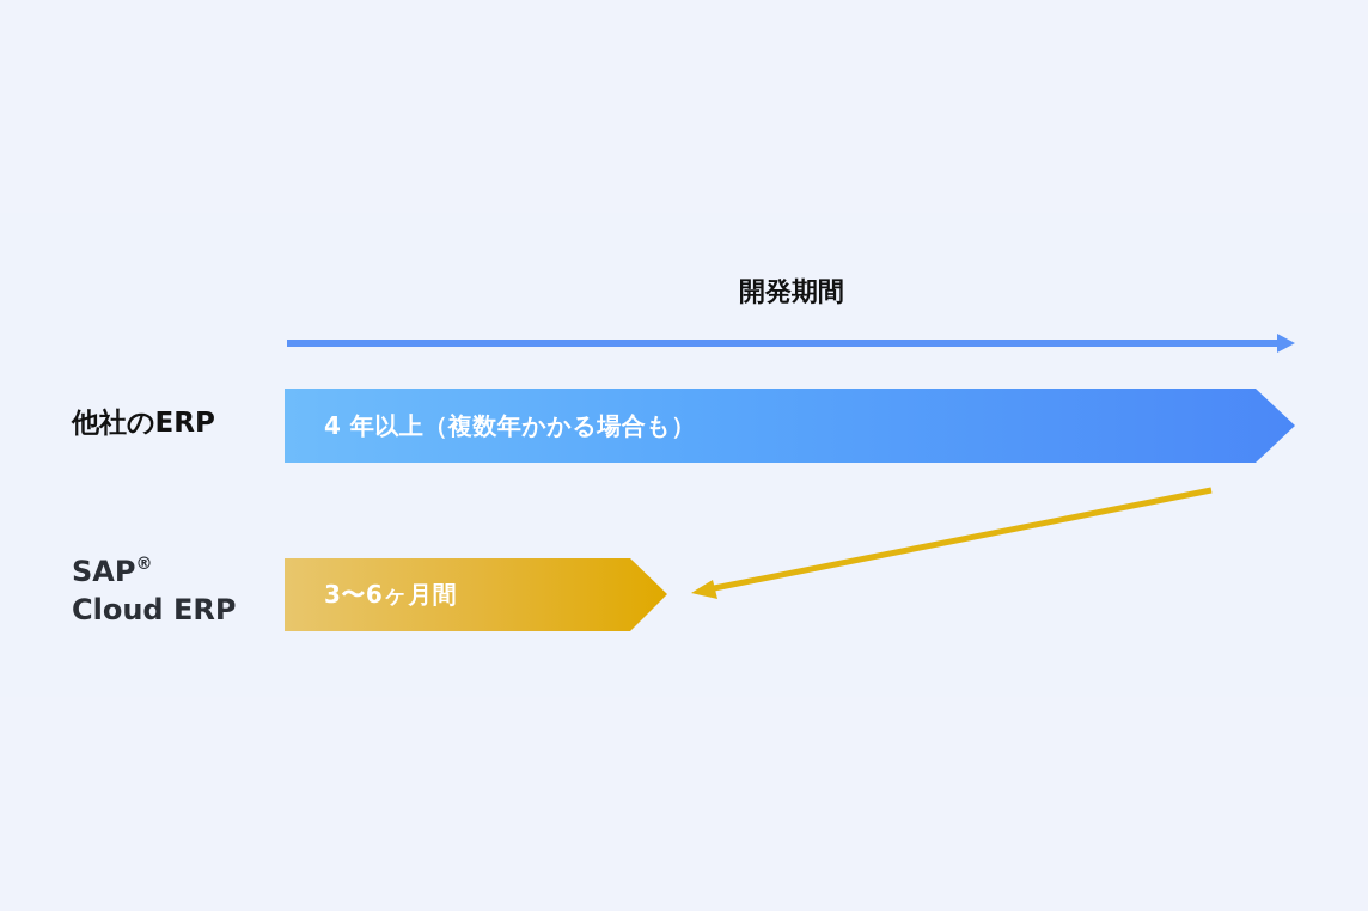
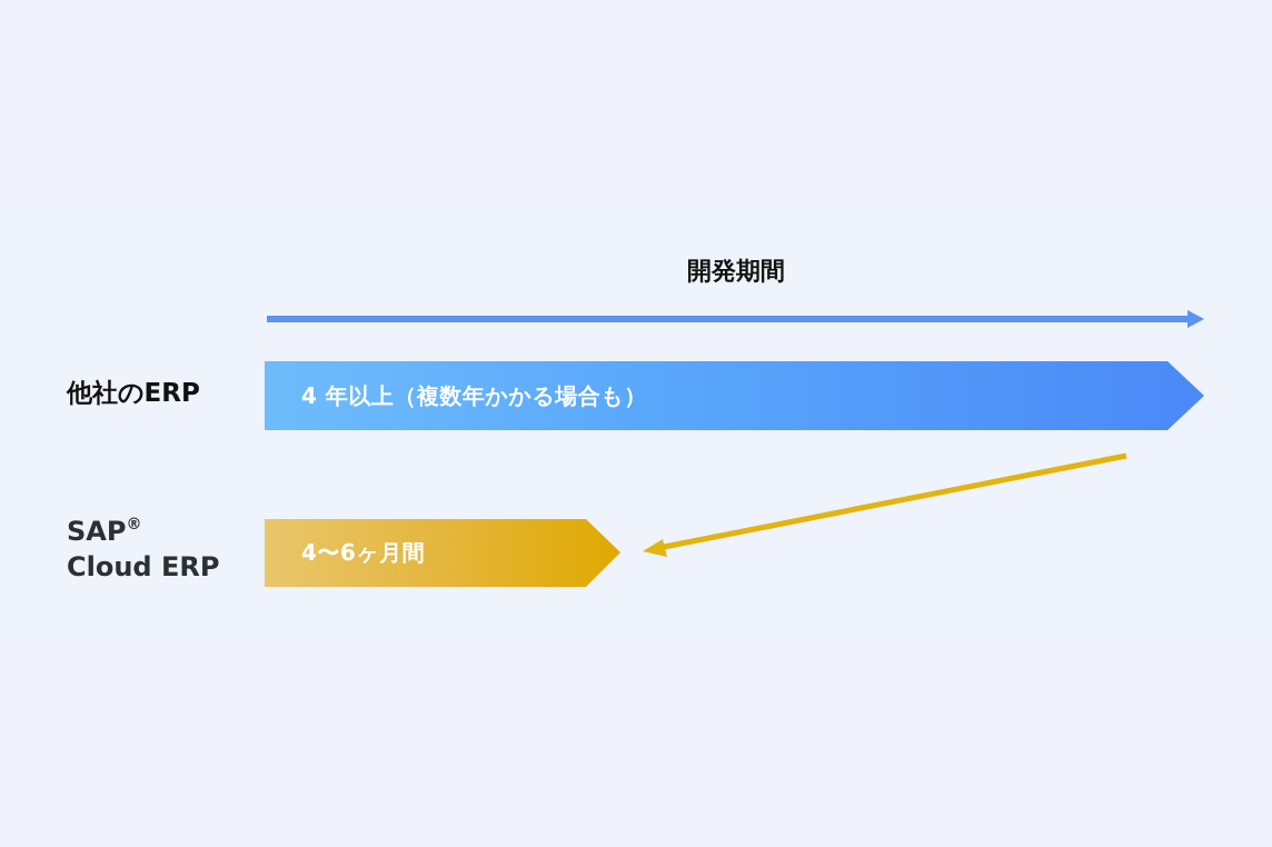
  開発期間
  他社のERP
  SAP®
  Cloud ERP
  4 年以上（複数年かかる場合も）
- 3〜6ヶ月間
+ 4〜6ヶ月間
